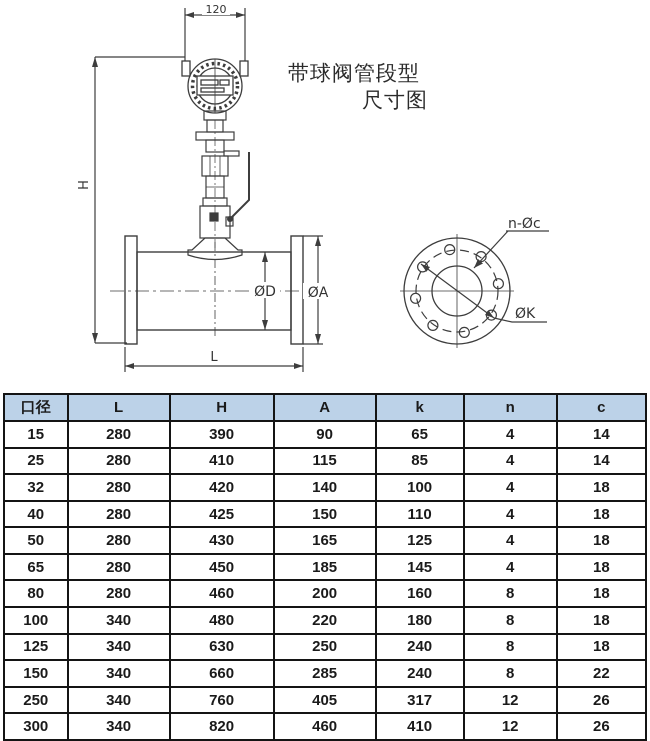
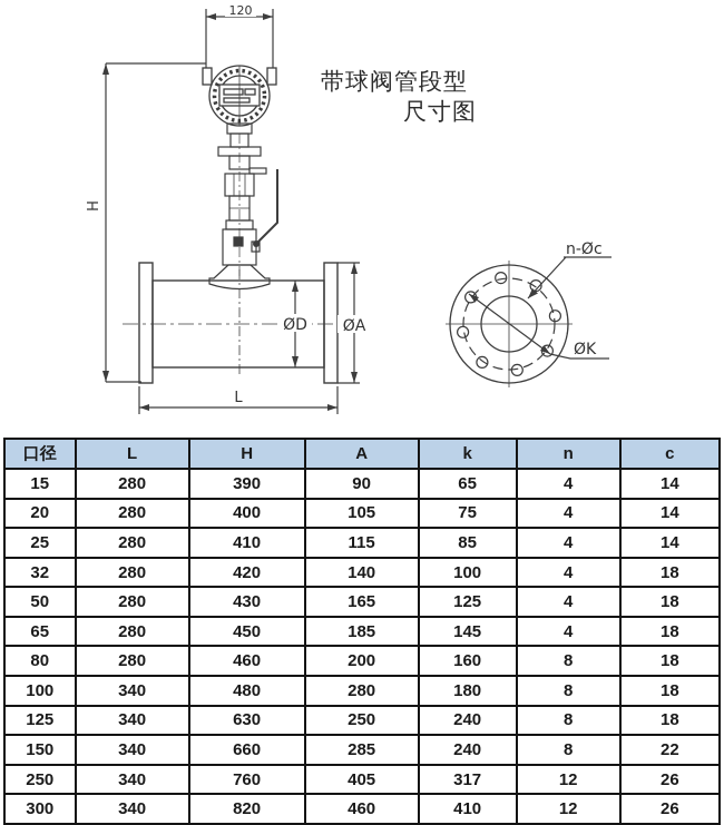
  120
  ØD
  ØA
  L
  n-Øc
  ØK
  带球阀管段型
  尺寸图
  口径	L	H	A	k	n	c
  15	280	390	90	65	4	14
+ 20	280	400	105	75	4	14
  25	280	410	115	85	4	14
  32	280	420	140	100	4	18
- 40	280	425	150	110	4	18
  50	280	430	165	125	4	18
  65	280	450	185	145	4	18
  80	280	460	200	160	8	18
- 100	340	480	220	180	8	18
+ 100	340	480	280	180	8	18
  125	340	630	250	240	8	18
  150	340	660	285	240	8	22
  250	340	760	405	317	12	26
  300	340	820	460	410	12	26
